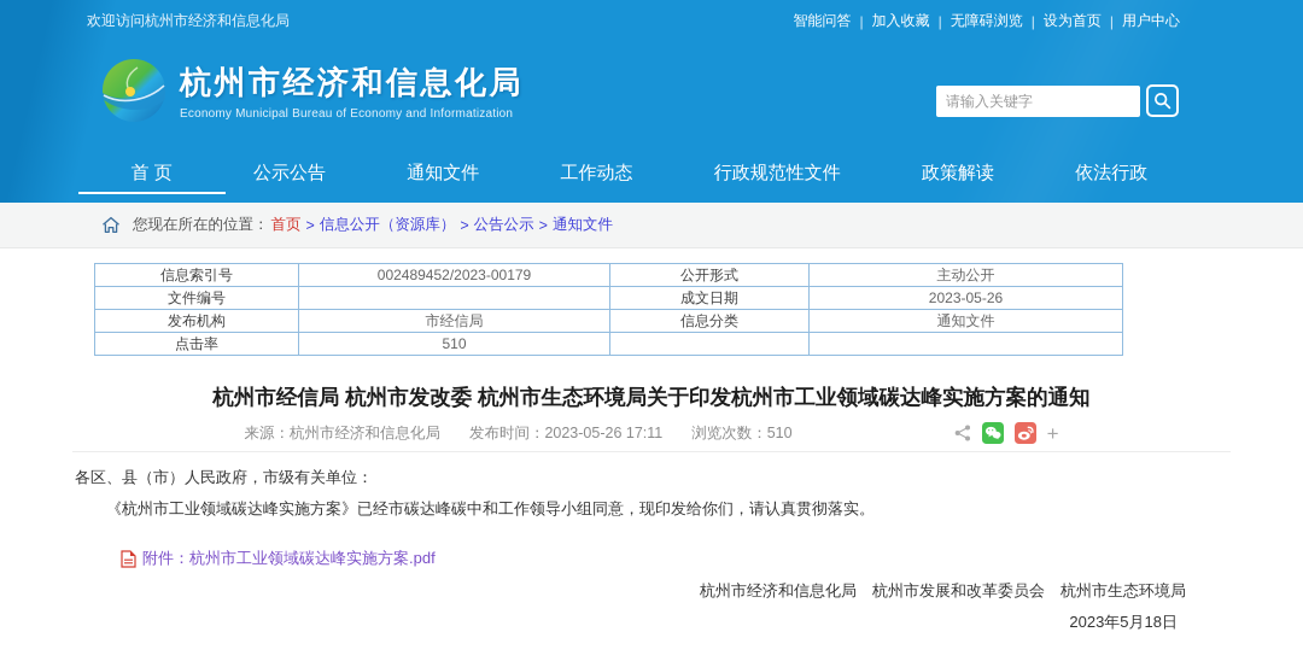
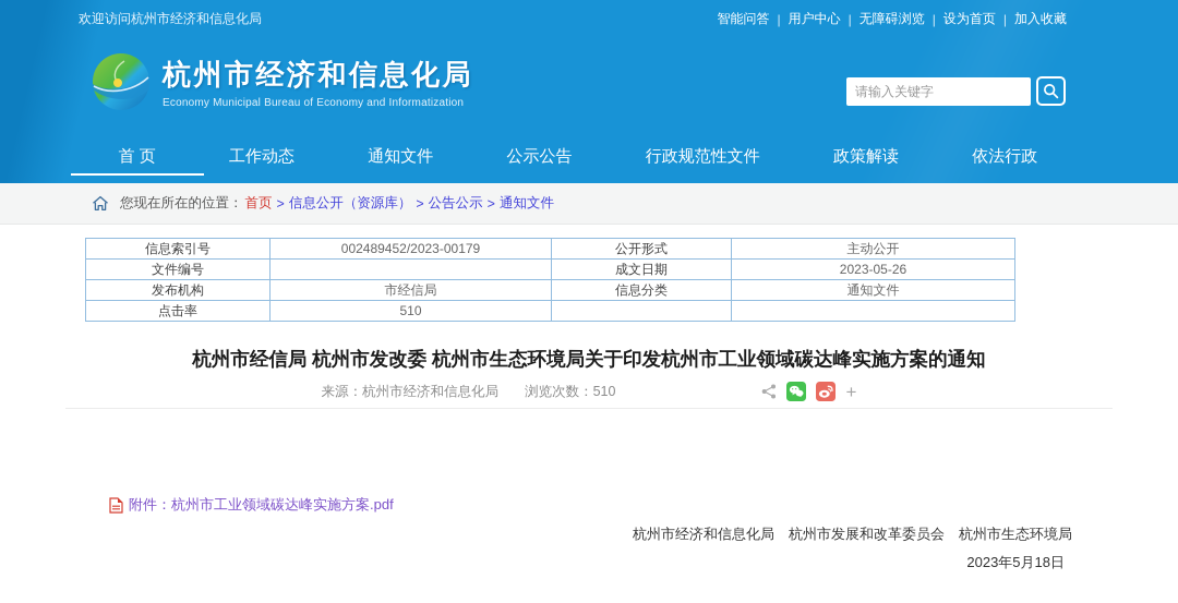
  欢迎访问杭州市经济和信息化局
  智能问答
  |
- 加入收藏
+ 用户中心
  |
  无障碍浏览
  |
  设为首页
  |
- 用户中心
+ 加入收藏
  杭州市经济和信息化局
  Economy Municipal Bureau of Economy and Informatization
  请输入关键字
  首 页
- 公示公告
+ 工作动态
  通知文件
- 工作动态
+ 公示公告
  行政规范性文件
  政策解读
  依法行政
  您现在所在的位置：
  首页
  >
  信息公开（资源库）
  >
  公告公示
  >
  通知文件
  信息索引号	002489452/2023-00179	公开形式	主动公开
  文件编号		成文日期	2023-05-26
  发布机构	市经信局	信息分类	通知文件
  点击率	510
  杭州市经信局 杭州市发改委 杭州市生态环境局关于印发杭州市工业领域碳达峰实施方案的通知
  来源：杭州市经济和信息化局
- 发布时间：2023-05-26 17:11
  浏览次数：510
  +
- 各区、县（市）人民政府，市级有关单位：
- 《杭州市工业领域碳达峰实施方案》已经市碳达峰碳中和工作领导小组同意，现印发给你们，请认真贯彻落实。
  附件：杭州市工业领域碳达峰实施方案.pdf
  杭州市经济和信息化局 杭州市发展和改革委员会 杭州市生态环境局
  2023年5月18日
